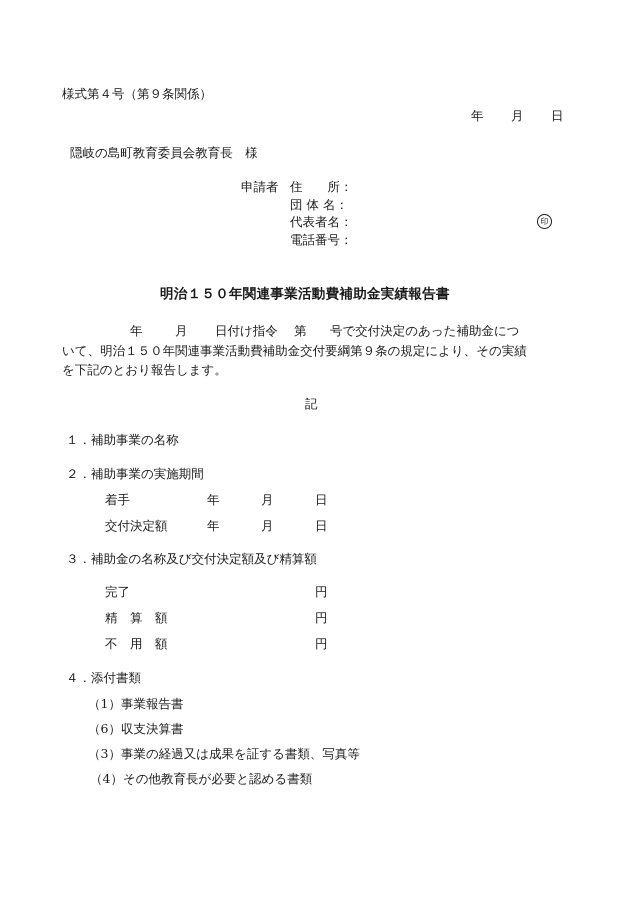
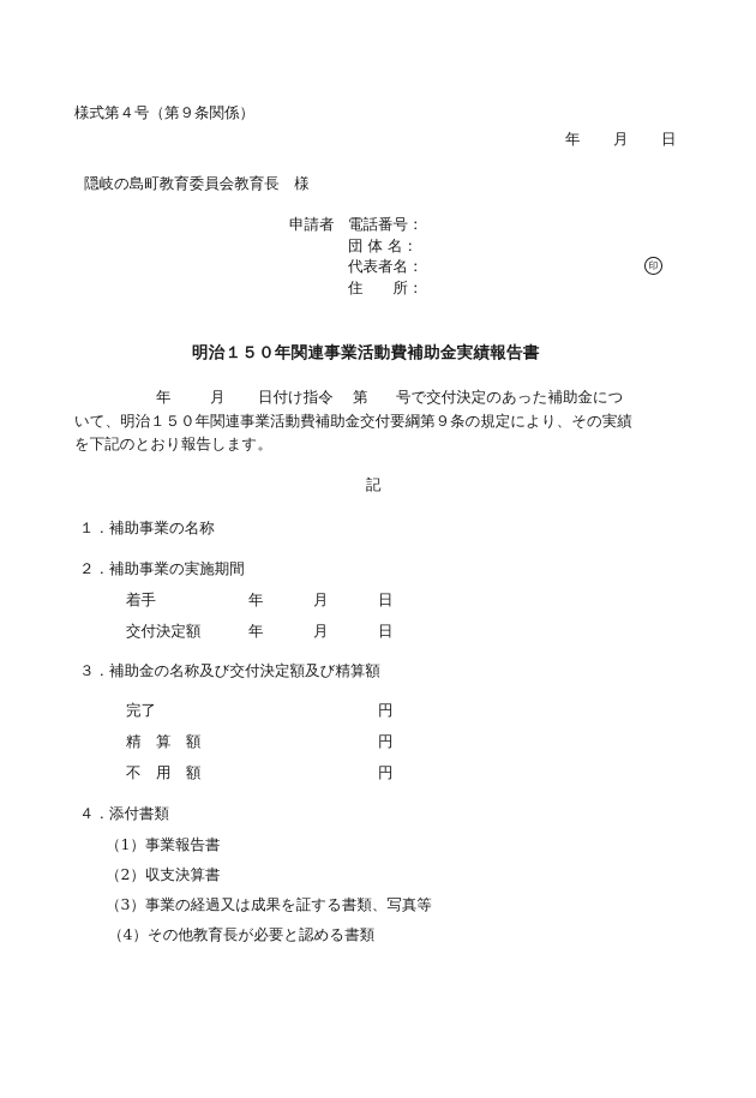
  様式第４号（第９条関係）
  年
  月
  日
  隠岐の島町教育委員会教育長 様
  申請者
- 住 所：
+ 電話番号：
  団 体 名：
  代表者名：
  印
- 電話番号：
+ 住 所：
  明治１５０年関連事業活動費補助金実績報告書
  年
  月
  日付け指令
  第
  号で交付決定のあった補助金につ
  いて、明治１５０年関連事業活動費補助金交付要綱第９条の規定により、その実績
  を下記のとおり報告します。
  記
  １．補助事業の名称
  ２．補助事業の実施期間
  着手
  年
  月
  日
  交付決定額
  年
  月
  日
  ３．補助金の名称及び交付決定額及び精算額
  完了
  円
  精 算 額
  円
  不 用 額
  円
  ４．添付書類
  （1）事業報告書
- （6）収支決算書
+ （2）収支決算書
  （3）事業の経過又は成果を証する書類、写真等
  （4）その他教育長が必要と認める書類
